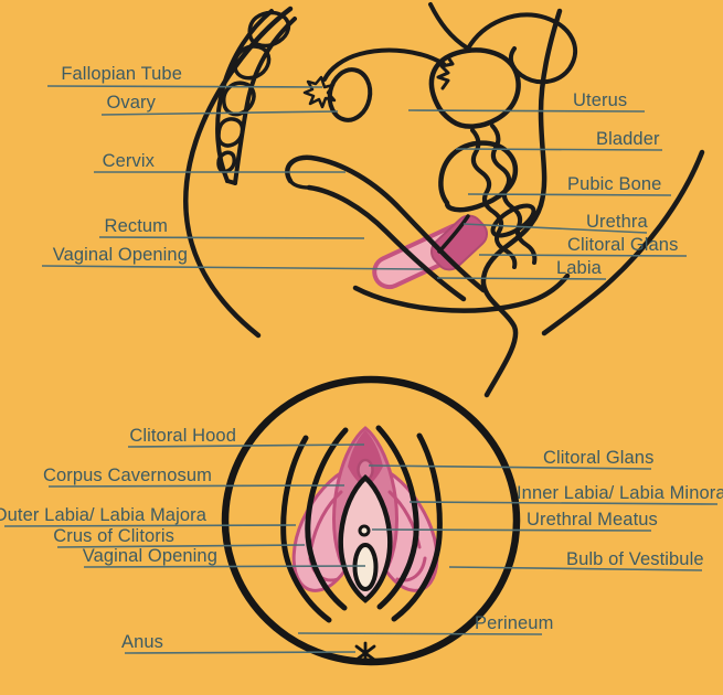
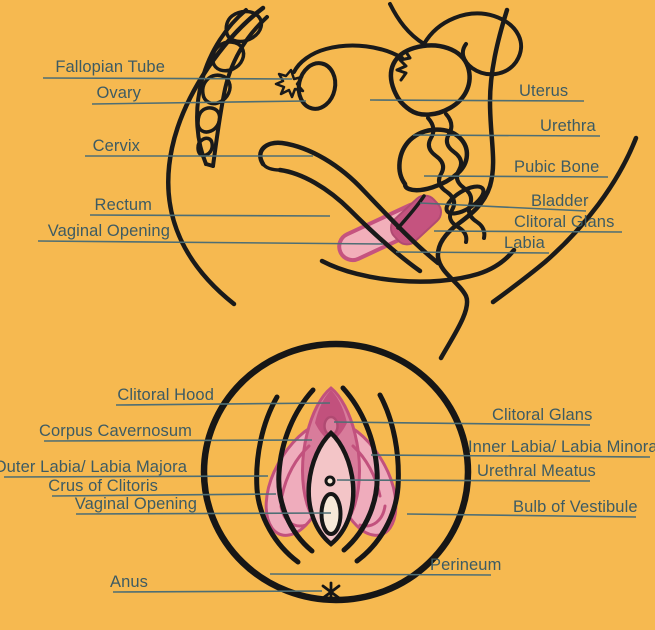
  Fallopian Tube
  Ovary
  Cervix
  Rectum
  Vaginal Opening
  Uterus
- Bladder
+ Urethra
  Pubic Bone
- Urethra
+ Bladder
  Clitoral Glans
  Labia
  Clitoral Hood
  Corpus Cavernosum
  Outer Labia/ Labia Majora
  Crus of Clitoris
  Vaginal Opening
  Anus
  Clitoral Glans
  Inner Labia/ Labia Minora
  Urethral Meatus
  Bulb of Vestibule
  Perineum
